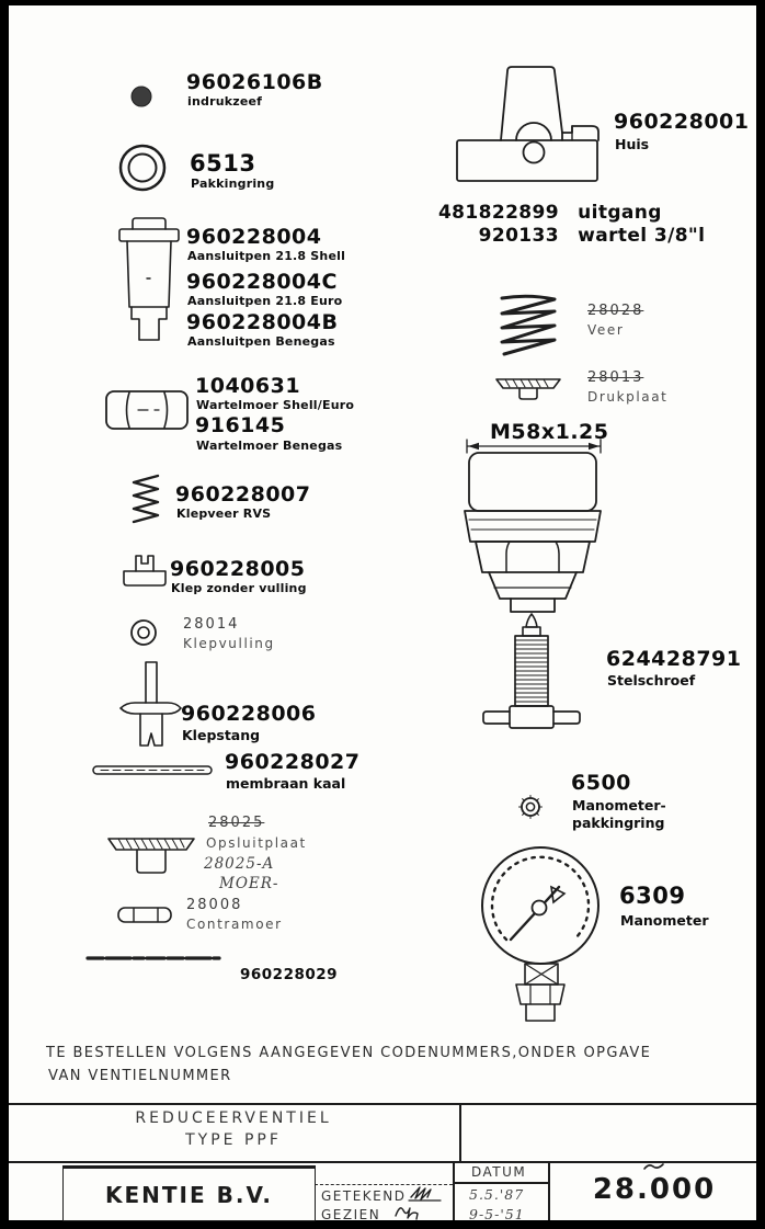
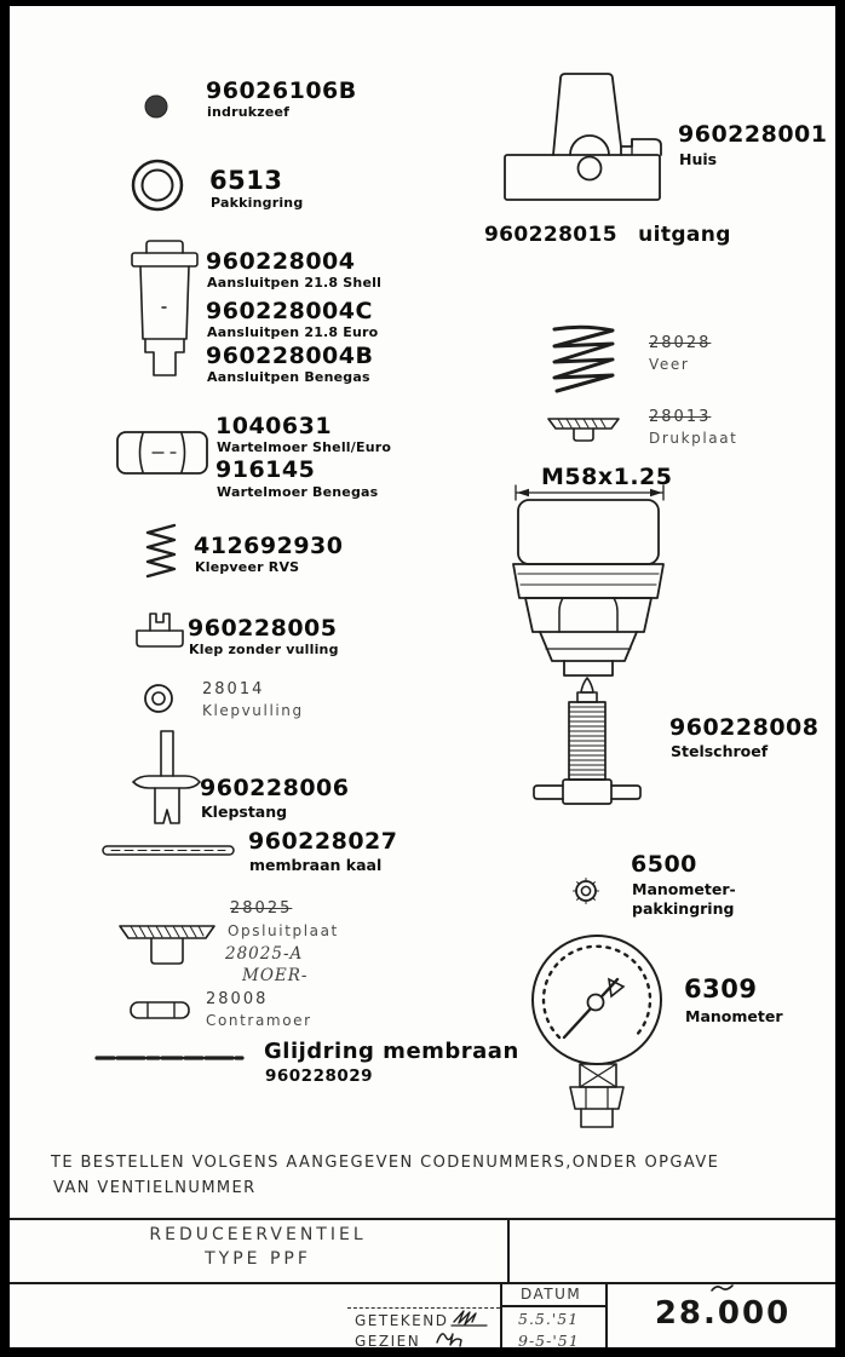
  96026106B
  indrukzeef
  6513
  Pakkingring
  960228004
  Aansluitpen 21.8 Shell
  960228004C
  Aansluitpen 21.8 Euro
  960228004B
  Aansluitpen Benegas
  1040631
  Wartelmoer Shell/Euro
  916145
  Wartelmoer Benegas
- 960228007
+ 412692930
  Klepveer RVS
  960228005
  Klep zonder vulling
  28014
  Klepvulling
  960228006
  Klepstang
  960228027
  membraan kaal
  28025
  Opsluitplaat
  28025-A
  MOER-
  28008
  Contramoer
+ Glijdring membraan
  960228029
  960228001
  Huis
- 481822899 uitgang
+ 960228015 uitgang
- 920133 wartel 3/8"l
  28028
  Veer
  28013
  Drukplaat
  M58x1.25
- 624428791
+ 960228008
  Stelschroef
  6500
  Manometer-
  pakkingring
  6309
  Manometer
  TE BESTELLEN VOLGENS AANGEGEVEN CODENUMMERS,ONDER OPGAVE
  VAN VENTIELNUMMER
  REDUCEERVENTIEL
  TYPE PPF
- KENTIE B.V.
  GETEKEND
  GEZIEN
  DATUM
- 5.5.'87
+ 5.5.'51
  9-5-'51
  28.000
